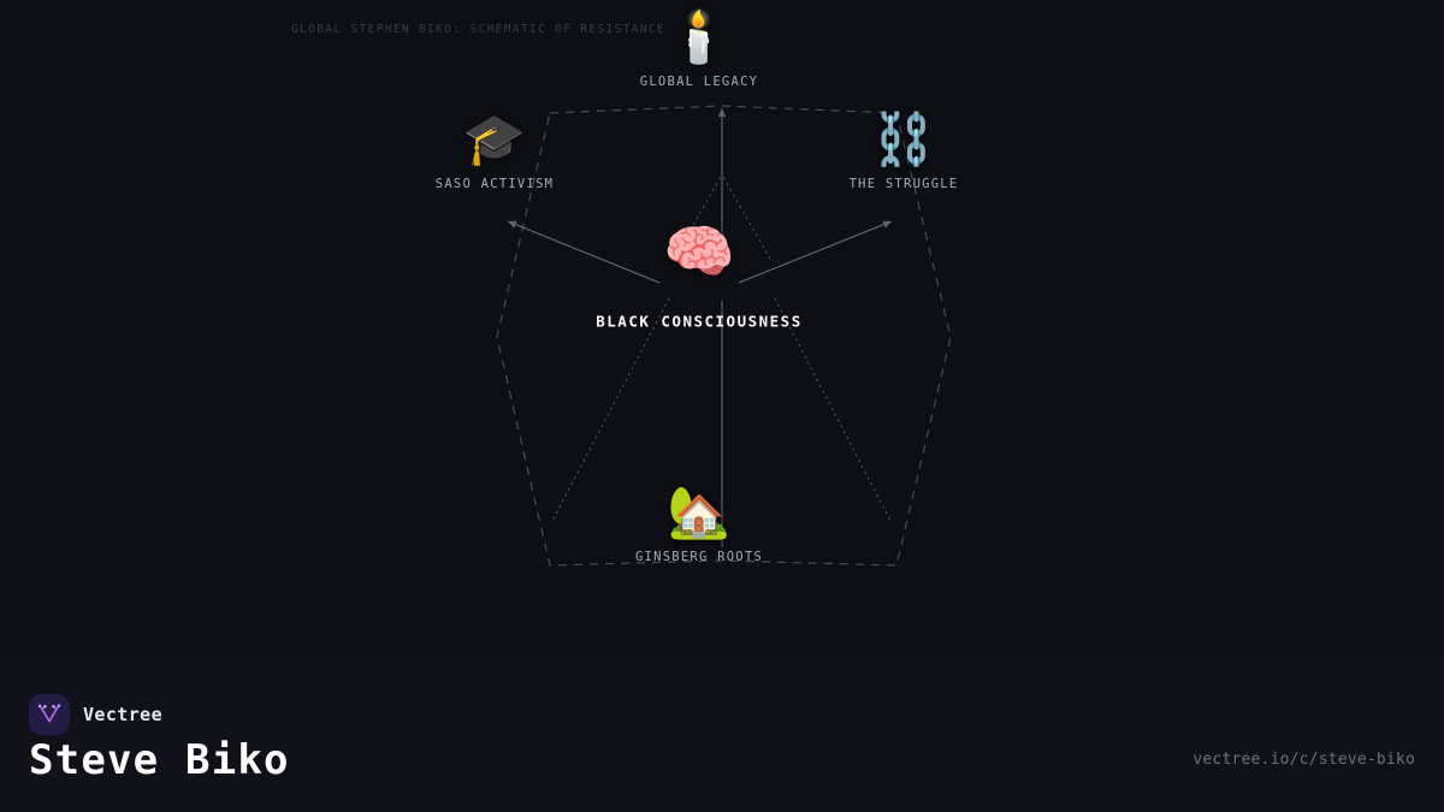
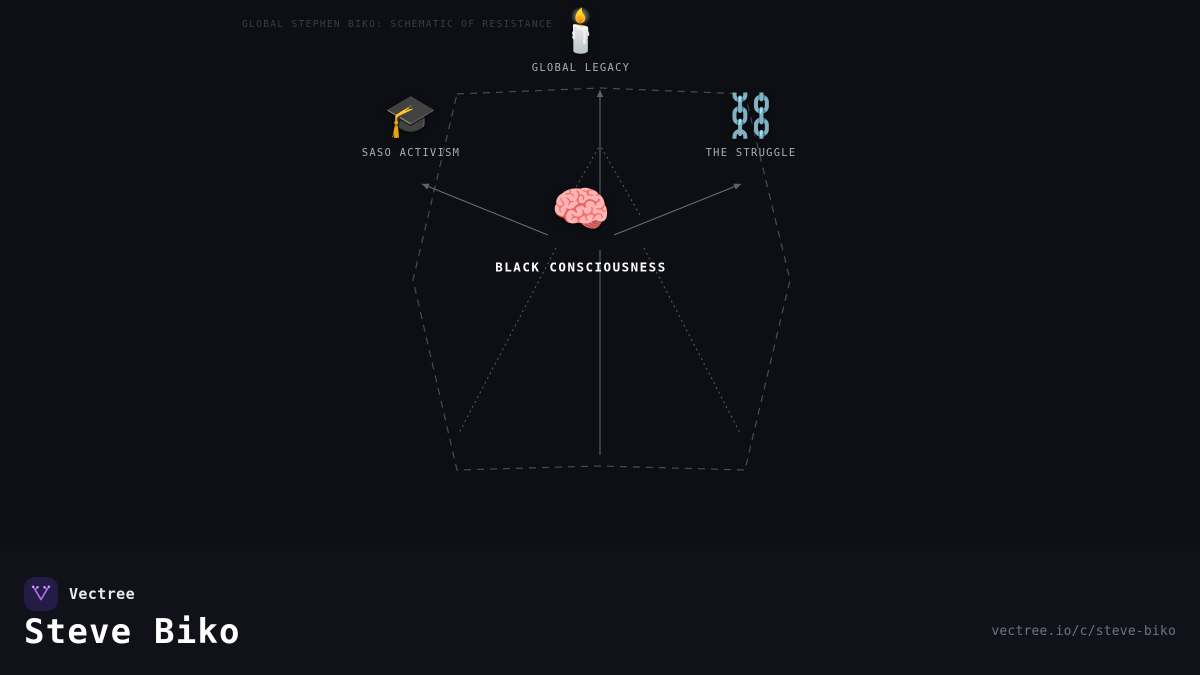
  GLOBAL STEPHEN BIKO: SCHEMATIC OF RESISTANCE
  🕯️
  GLOBAL LEGACY
  🎓
  SASO ACTIVISM
  ⛓️
  THE STRUGGLE
  🧠
  BLACK CONSCIOUSNESS
- 🏡
- GINSBERG ROOTS
  Vectree
  Steve Biko
  vectree.io/c/steve-biko
